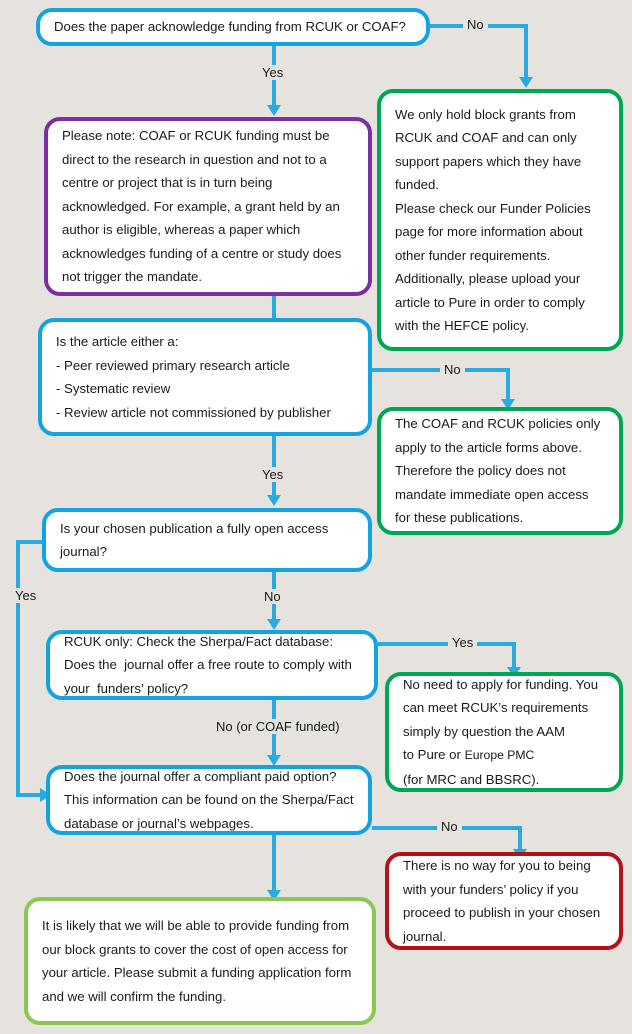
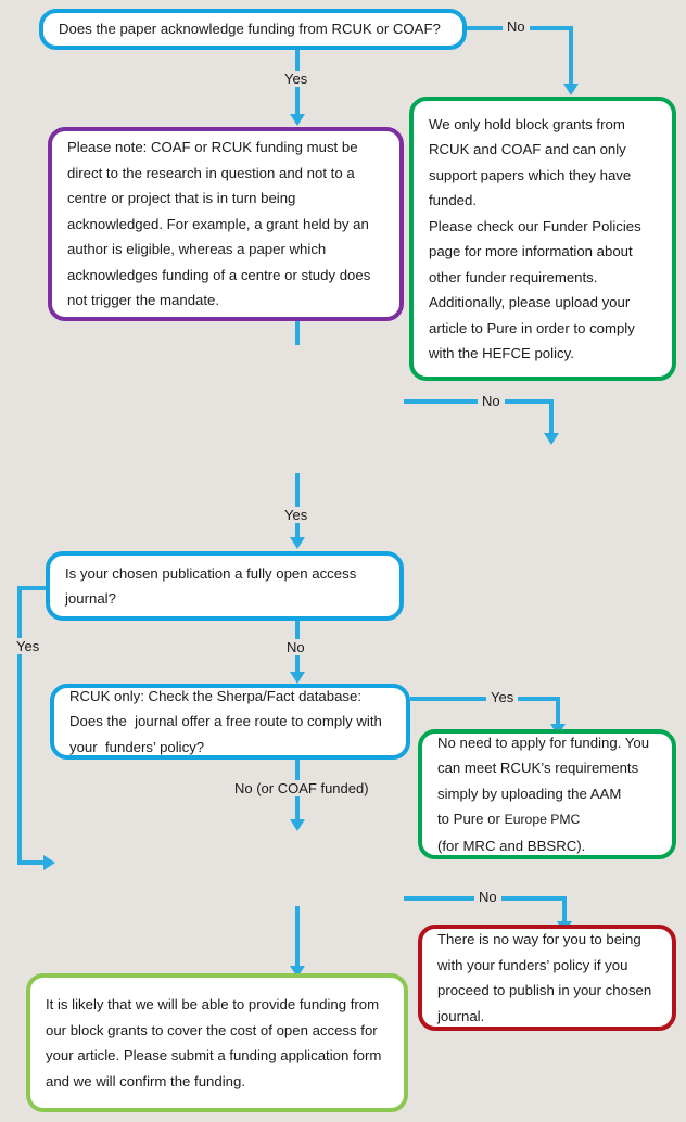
  Yes
  No
  No
  Yes
  Yes
  No
  Yes
  No (or COAF funded)
  No
  Does the paper acknowledge funding from RCUK or COAF?
  Please note: COAF or RCUK funding must be direct to the research in question and not to a centre or project that is in turn being acknowledged. For example, a grant held by an author is eligible, whereas a paper which acknowledges funding of a centre or study does not trigger the mandate.
  We only hold block grants from RCUK and COAF and can only support papers which they have funded.
  Please check our Funder Policies page for more information about other funder requirements.
  Additionally, please upload your article to Pure in order to comply with the HEFCE policy.
- Is the article either a:
- - Peer reviewed primary research article
- - Systematic review
- - Review article not commissioned by publisher
- The COAF and RCUK policies only apply to the article forms above. Therefore the policy does not mandate immediate open access for these publications.
  Is your chosen publication a fully open access journal?
  RCUK only: Check the Sherpa/Fact database: Does the journal offer a free route to comply with your funders’ policy?
  No need to apply for funding. You
  can meet RCUK’s requirements
- simply by question the AAM
+ simply by uploading the AAM
  to Pure or Europe PMC
  (for MRC and BBSRC).
- Does the journal offer a compliant paid option? This information can be found on the Sherpa/Fact database or journal’s webpages.
  There is no way for you to being with your funders’ policy if you proceed to publish in your chosen journal.
  It is likely that we will be able to provide funding from our block grants to cover the cost of open access for your article. Please submit a funding application form and we will confirm the funding.
